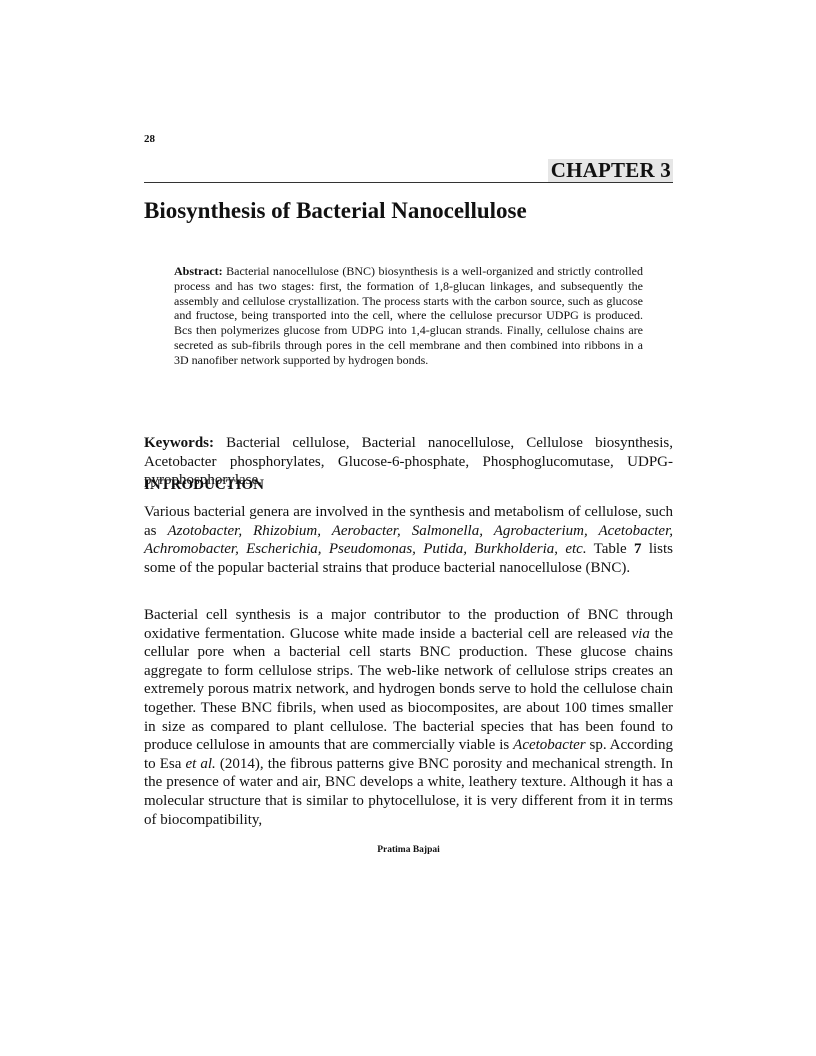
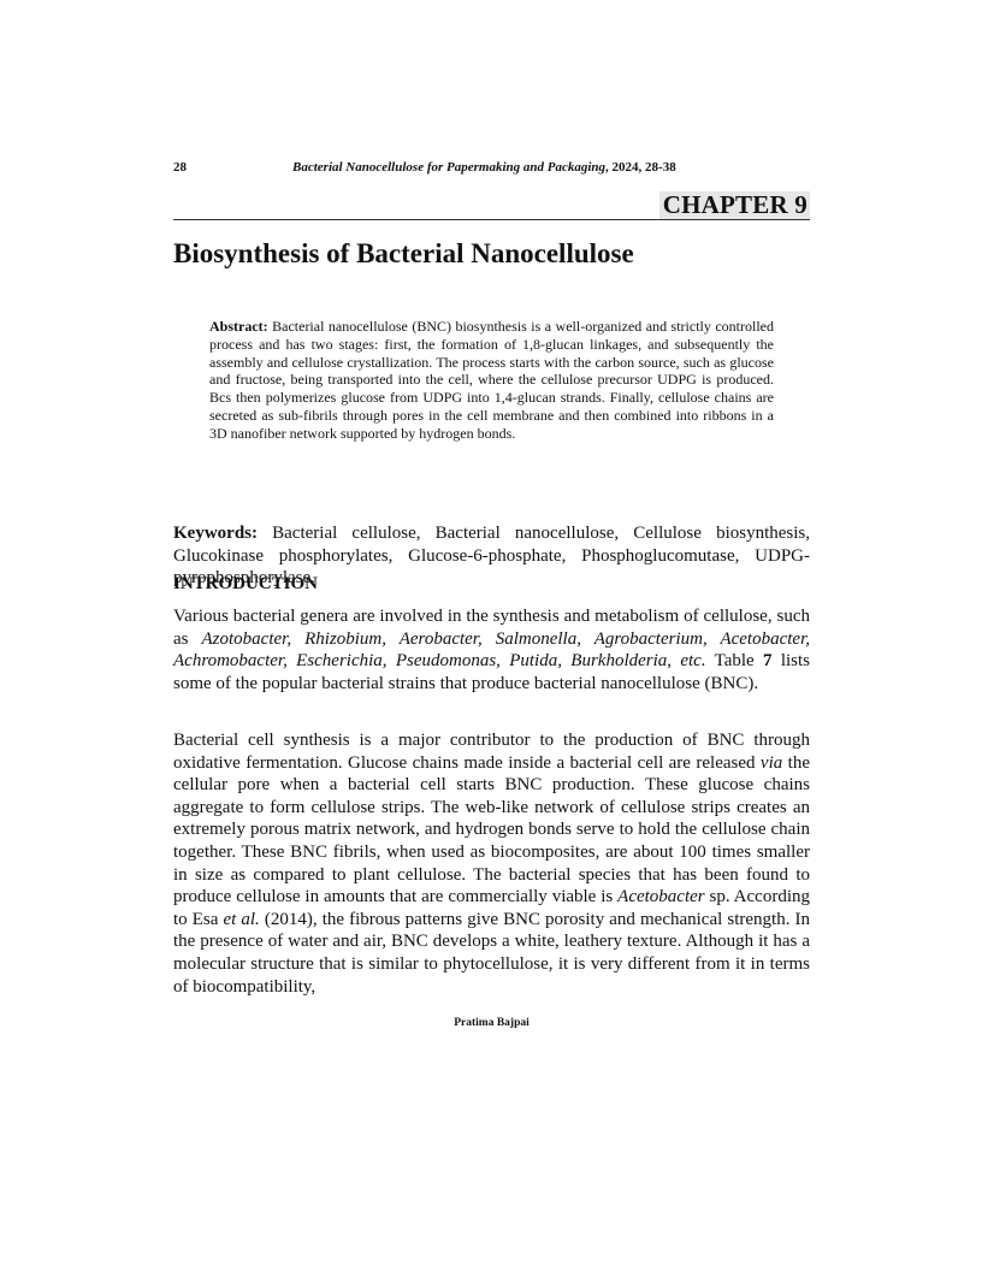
  28
+ Bacterial Nanocellulose for Papermaking and Packaging, 2024, 28-38
- CHAPTER 3
+ CHAPTER 9
  Biosynthesis of Bacterial Nanocellulose
  Abstract: Bacterial nanocellulose (BNC) biosynthesis is a well-organized and strictly controlled process and has two stages: first, the formation of 1,8-glucan linkages, and subsequently the assembly and cellulose crystallization. The process starts with the carbon source, such as glucose and fructose, being transported into the cell, where the cellulose precursor UDPG is produced. Bcs then polymerizes glucose from UDPG into 1,4-glucan strands. Finally, cellulose chains are secreted as sub-fibrils through pores in the cell membrane and then combined into ribbons in a 3D nanofiber network supported by hydrogen bonds.
- Keywords: Bacterial cellulose, Bacterial nanocellulose, Cellulose biosynthesis, Acetobacter phosphorylates, Glucose-6-phosphate, Phosphoglucomutase, UDPG-pyrophosphorylase.
+ Keywords: Bacterial cellulose, Bacterial nanocellulose, Cellulose biosynthesis, Glucokinase phosphorylates, Glucose-6-phosphate, Phosphoglucomutase, UDPG-pyrophosphorylase.
  INTRODUCTION
  Various bacterial genera are involved in the synthesis and metabolism of cellulose, such as Azotobacter, Rhizobium, Aerobacter, Salmonella, Agrobacterium, Acetobacter, Achromobacter, Escherichia, Pseudomonas, Putida, Burkholderia, etc. Table 7 lists some of the popular bacterial strains that produce bacterial nanocellulose (BNC).
- Bacterial cell synthesis is a major contributor to the production of BNC through oxidative fermentation. Glucose white made inside a bacterial cell are released via the cellular pore when a bacterial cell starts BNC production. These glucose chains aggregate to form cellulose strips. The web-like network of cellulose strips creates an extremely porous matrix network, and hydrogen bonds serve to hold the cellulose chain together. These BNC fibrils, when used as biocomposites, are about 100 times smaller in size as compared to plant cellulose. The bacterial species that has been found to produce cellulose in amounts that are commercially viable is Acetobacter sp. According to Esa et al. (2014), the fibrous patterns give BNC porosity and mechanical strength. In the presence of water and air, BNC develops a white, leathery texture. Although it has a molecular structure that is similar to phytocellulose, it is very different from it in terms of biocompatibility,
+ Bacterial cell synthesis is a major contributor to the production of BNC through oxidative fermentation. Glucose chains made inside a bacterial cell are released via the cellular pore when a bacterial cell starts BNC production. These glucose chains aggregate to form cellulose strips. The web-like network of cellulose strips creates an extremely porous matrix network, and hydrogen bonds serve to hold the cellulose chain together. These BNC fibrils, when used as biocomposites, are about 100 times smaller in size as compared to plant cellulose. The bacterial species that has been found to produce cellulose in amounts that are commercially viable is Acetobacter sp. According to Esa et al. (2014), the fibrous patterns give BNC porosity and mechanical strength. In the presence of water and air, BNC develops a white, leathery texture. Although it has a molecular structure that is similar to phytocellulose, it is very different from it in terms of biocompatibility,
  Pratima Bajpai
